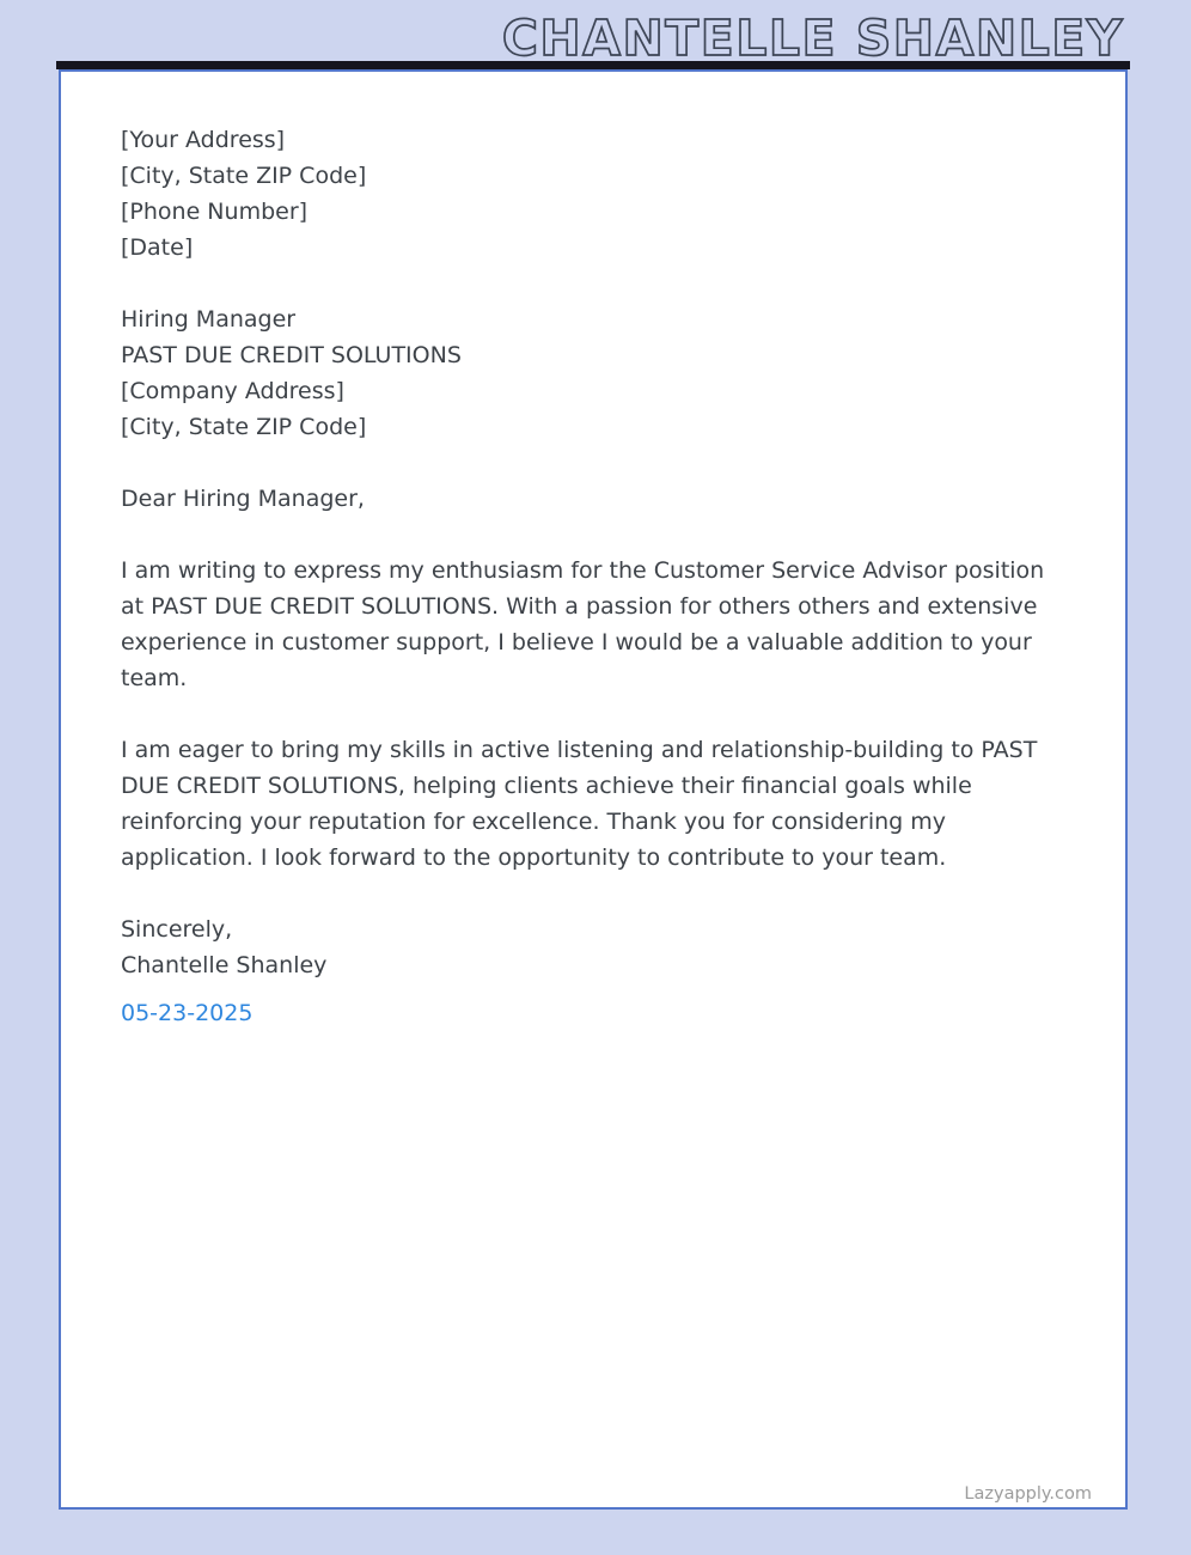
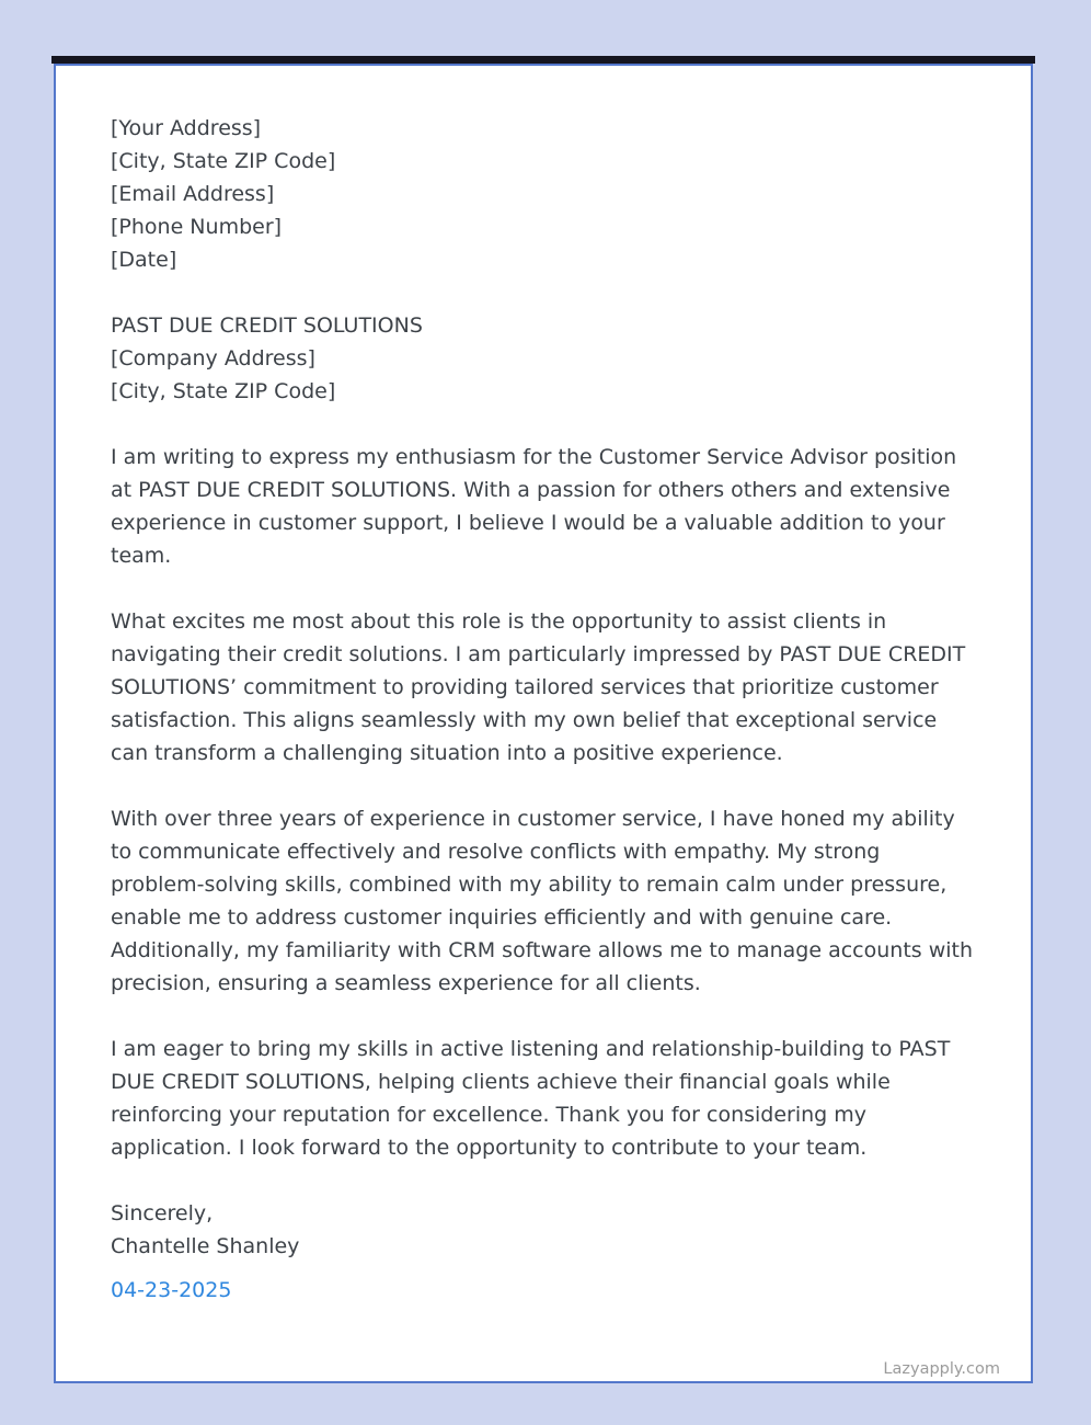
- CHANTELLE SHANLEY
  [Your Address]
  [City, State ZIP Code]
+ [Email Address]
  [Phone Number]
  [Date]
- Hiring Manager
  PAST DUE CREDIT SOLUTIONS
  [Company Address]
  [City, State ZIP Code]
- Dear Hiring Manager,
  I am writing to express my enthusiasm for the Customer Service Advisor position at PAST DUE CREDIT SOLUTIONS. With a passion for others others and extensive experience in customer support, I believe I would be a valuable addition to your team.
+ What excites me most about this role is the opportunity to assist clients in navigating their credit solutions. I am particularly impressed by PAST DUE CREDIT SOLUTIONS’ commitment to providing tailored services that prioritize customer satisfaction. This aligns seamlessly with my own belief that exceptional service can transform a challenging situation into a positive experience.
+ With over three years of experience in customer service, I have honed my ability to communicate effectively and resolve conflicts with empathy. My strong problem-solving skills, combined with my ability to remain calm under pressure, enable me to address customer inquiries efficiently and with genuine care. Additionally, my familiarity with CRM software allows me to manage accounts with precision, ensuring a seamless experience for all clients.
  I am eager to bring my skills in active listening and relationship-building to PAST DUE CREDIT SOLUTIONS, helping clients achieve their financial goals while reinforcing your reputation for excellence. Thank you for considering my application. I look forward to the opportunity to contribute to your team.
  Sincerely,
  Chantelle Shanley
- 05-23-2025
+ 04-23-2025
  Lazyapply.com
